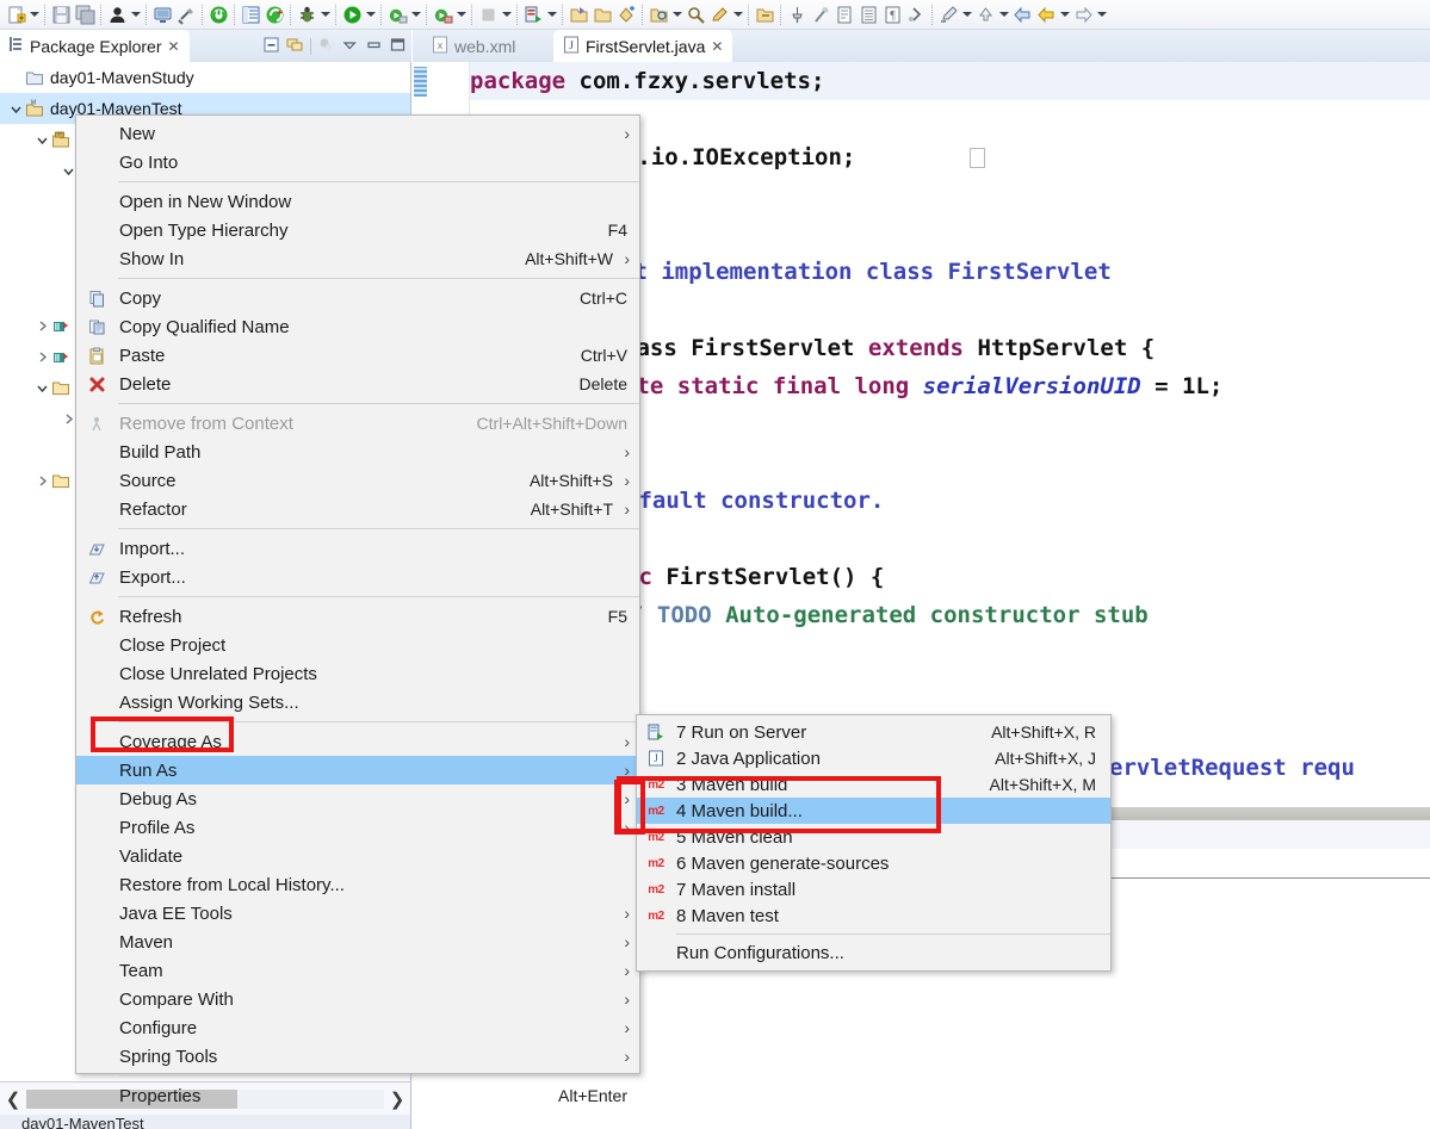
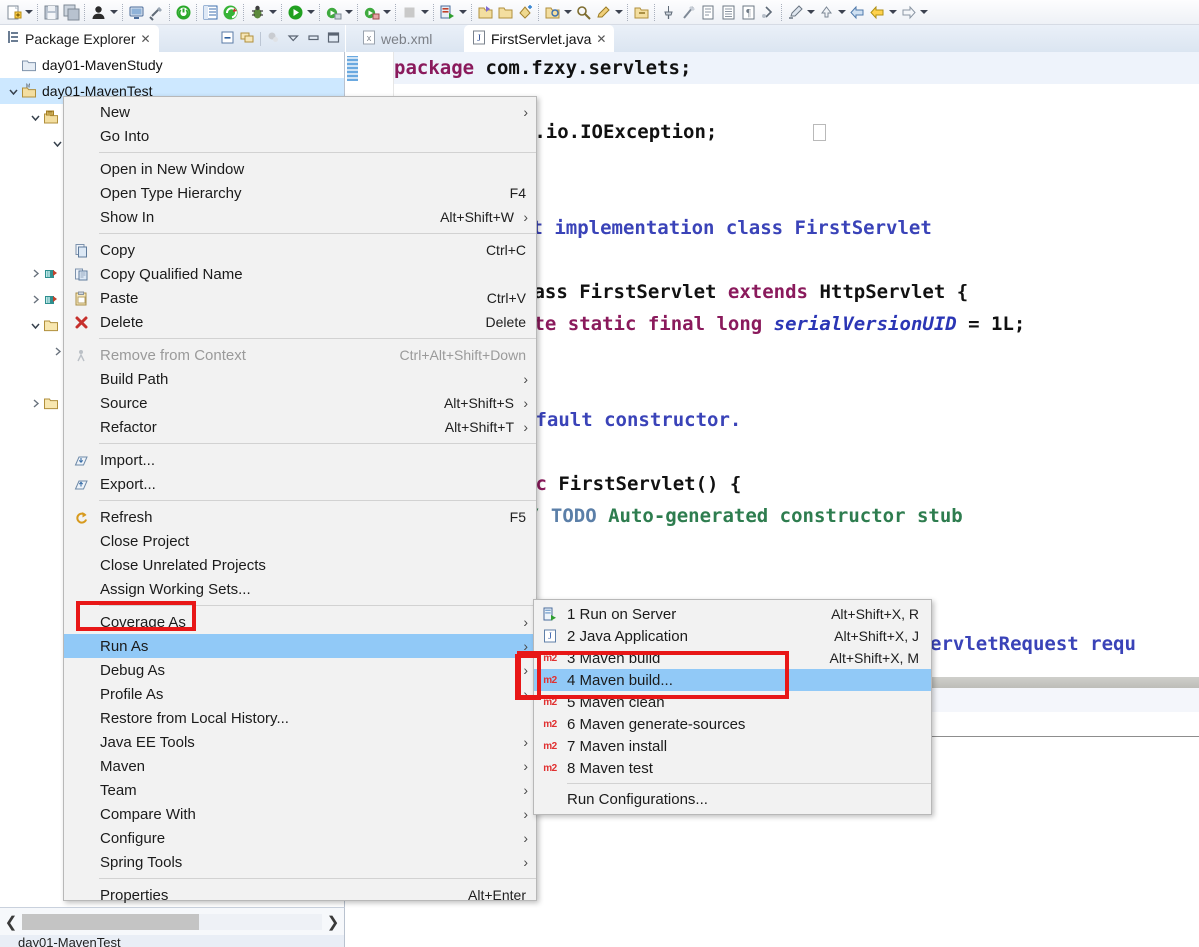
  ¶
  Package Explorer
  ✕
  day01-MavenStudy
  day01-MavenTest
  ❮
  ❯
  day01-MavenTest
  x
  web.xml
  J
  FirstServlet.java
  ✕
  package com.fzxy.servlets;
  .io.IOException;
  t implementation class FirstServlet
  ass FirstServlet extends HttpServlet {
  te static final long serialVersionUID = 1L;
  fault constructor.
  c FirstServlet() {
  TODO Auto-generated constructor stub
  ervletRequest requ
  New
  ›
  Go Into
  Open in New Window
  Open Type Hierarchy
  F4
  Show In
  Alt+Shift+W
  ›
  Copy
  Ctrl+C
  Copy Qualified Name
  Paste
  Ctrl+V
  Delete
  Delete
  Remove from Context
  Ctrl+Alt+Shift+Down
  Build Path
  ›
  Source
  Alt+Shift+S
  ›
  Refactor
  Alt+Shift+T
  ›
  Import...
  Export...
  Refresh
  F5
  Close Project
  Close Unrelated Projects
  Assign Working Sets...
  Coverage As
  ›
  Run As
  ›
  Debug As
  ›
  Profile As
  ›
- Validate
  Restore from Local History...
  Java EE Tools
  ›
  Maven
  ›
  Team
  ›
  Compare With
  ›
  Configure
  ›
  Spring Tools
  ›
  Properties
  Alt+Enter
- 7 Run on Server
+ 1 Run on Server
  Alt+Shift+X, R
  J
  2 Java Application
  Alt+Shift+X, J
  m2
  3 Maven build
  Alt+Shift+X, M
  m2
  4 Maven build...
  m2
  5 Maven clean
  m2
  6 Maven generate-sources
  m2
  7 Maven install
  m2
  8 Maven test
  Run Configurations...
